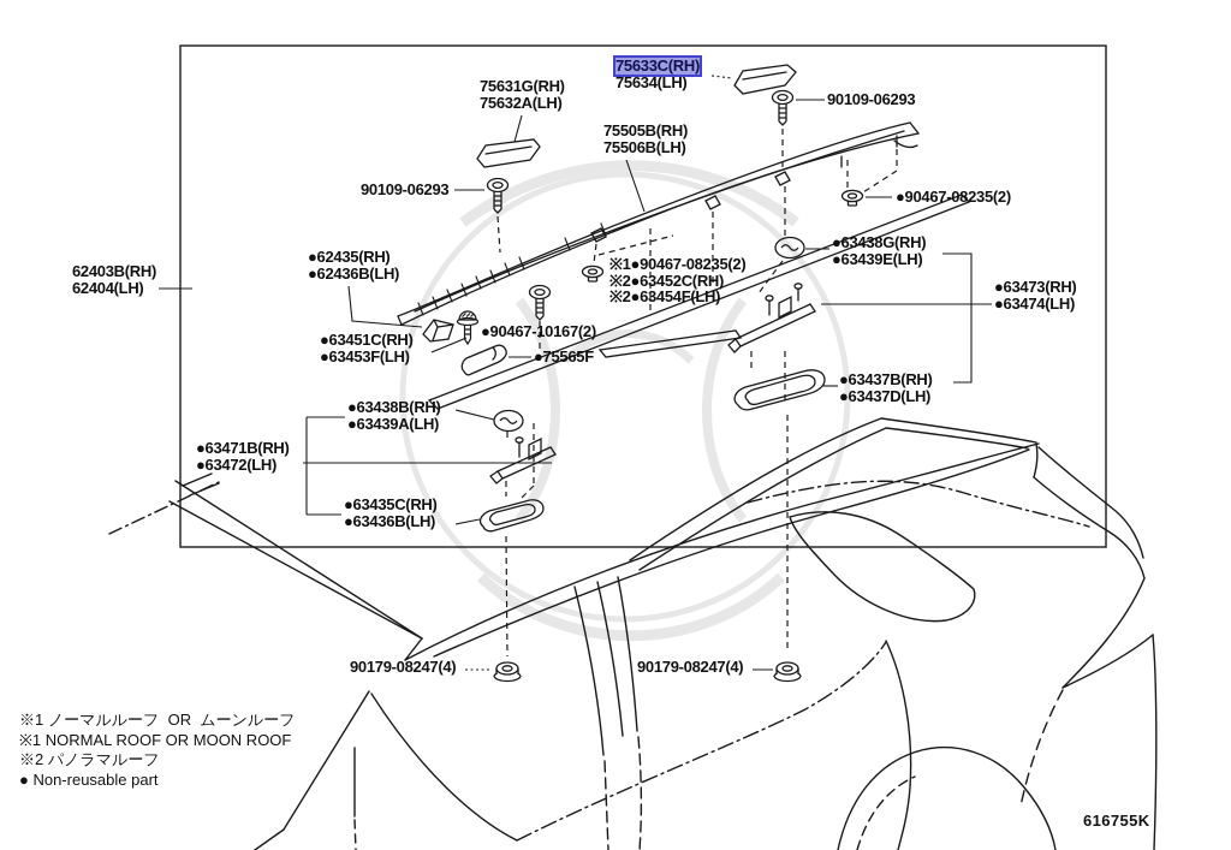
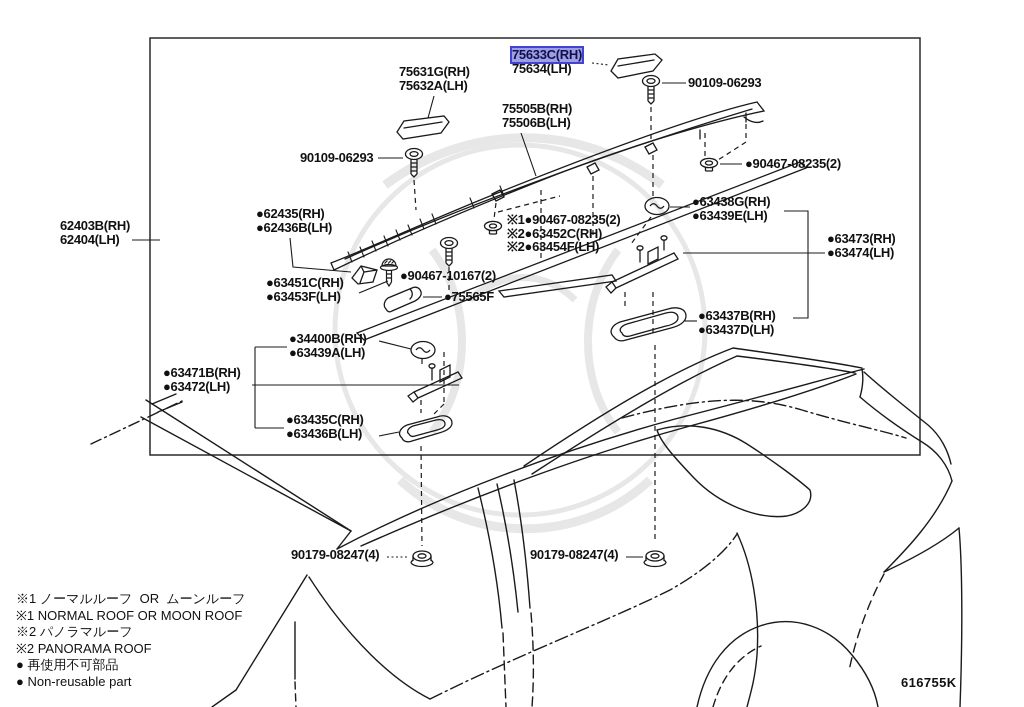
  62403B(RH)
  62404(LH)
  75631G(RH)
  75632A(LH)
  75633C(RH)
  75634(LH)
  90109-06293
  75505B(RH)
  75506B(LH)
  90109-06293
  ●90467-08235(2)
  ●62435(RH)
  ●62436B(LH)
  ※1●90467-08235(2)
  ※2●63452C(RH)
  ※2●63454F(LH)
  ●63438G(RH)
  ●63439E(LH)
  ●63473(RH)
  ●63474(LH)
  ●90467-10167(2)
  ●63451C(RH)
  ●63453F(LH)
  ●75565F
  ●63437B(RH)
  ●63437D(LH)
- ●63438B(RH)
+ ●34400B(RH)
  ●63439A(LH)
  ●63471B(RH)
  ●63472(LH)
  ●63435C(RH)
  ●63436B(LH)
  90179-08247(4)
  90179-08247(4)
  ※1 ノーマルルーフ OR ムーンルーフ
  ※1 NORMAL ROOF OR MOON ROOF
  ※2 パノラマルーフ
+ ※2 PANORAMA ROOF
+ ● 再使用不可部品
  ● Non-reusable part
  616755K
